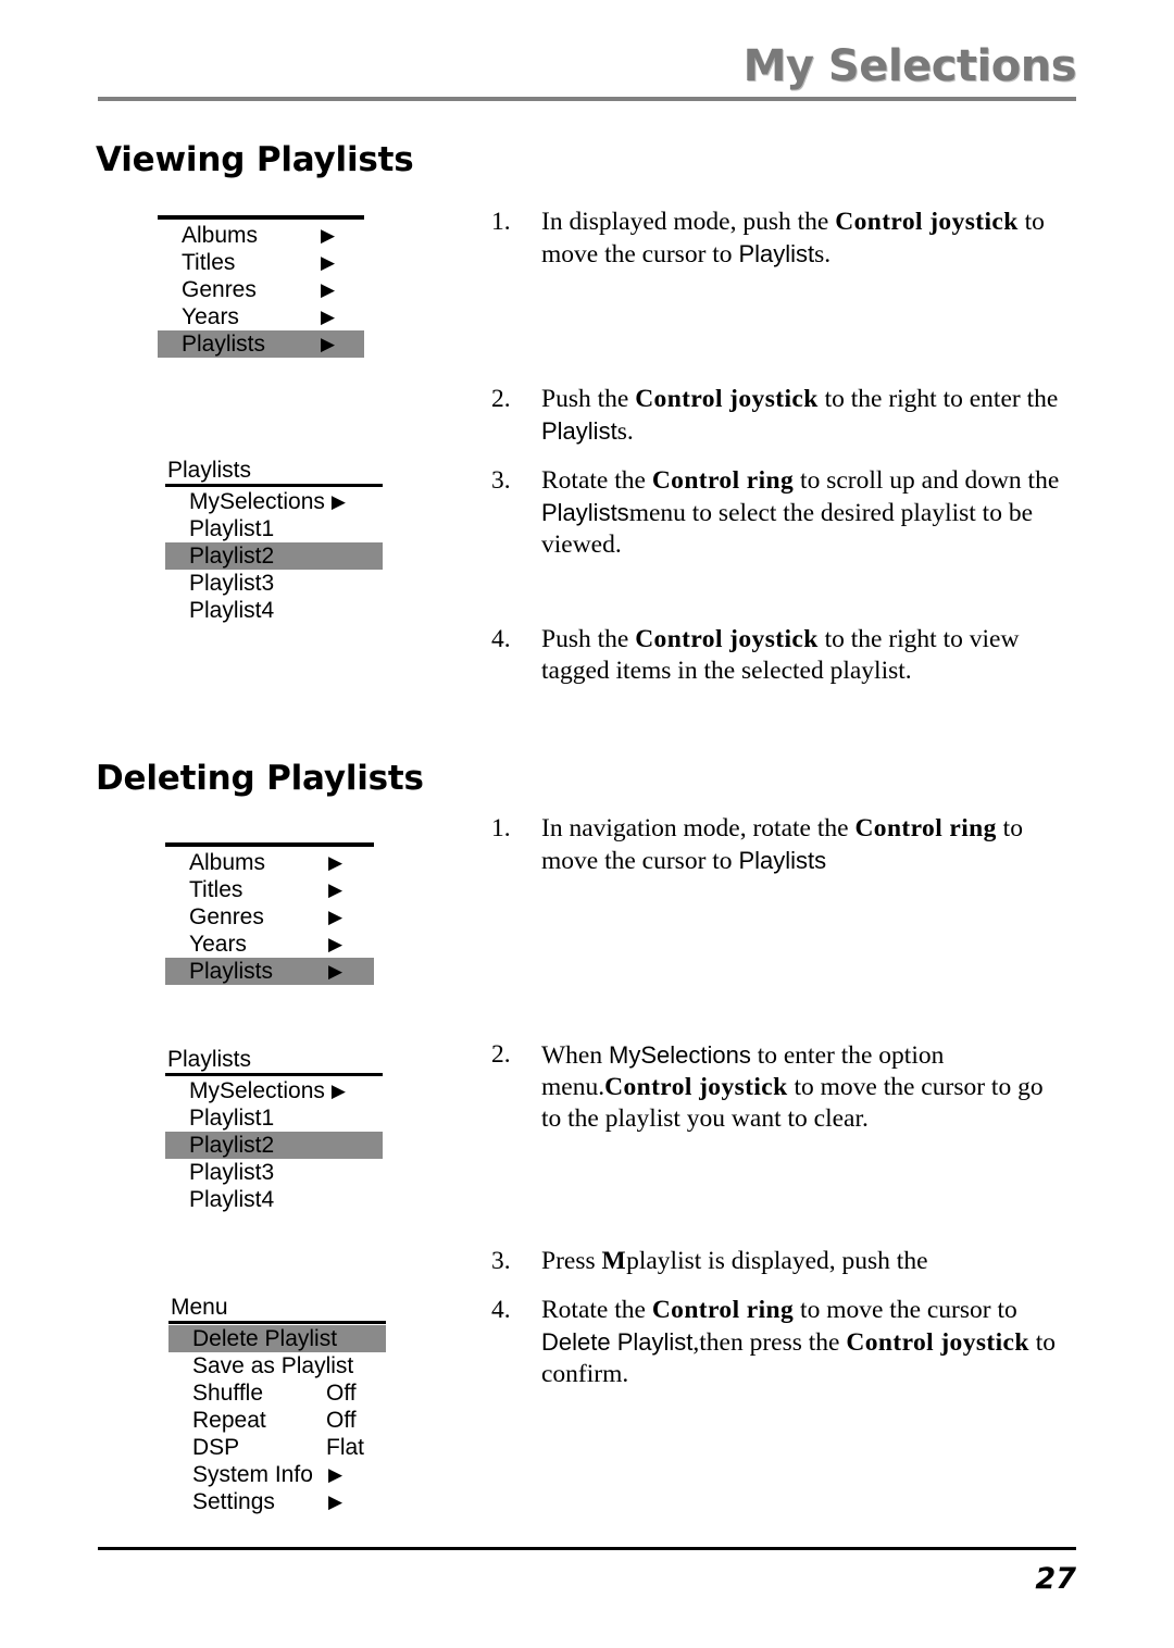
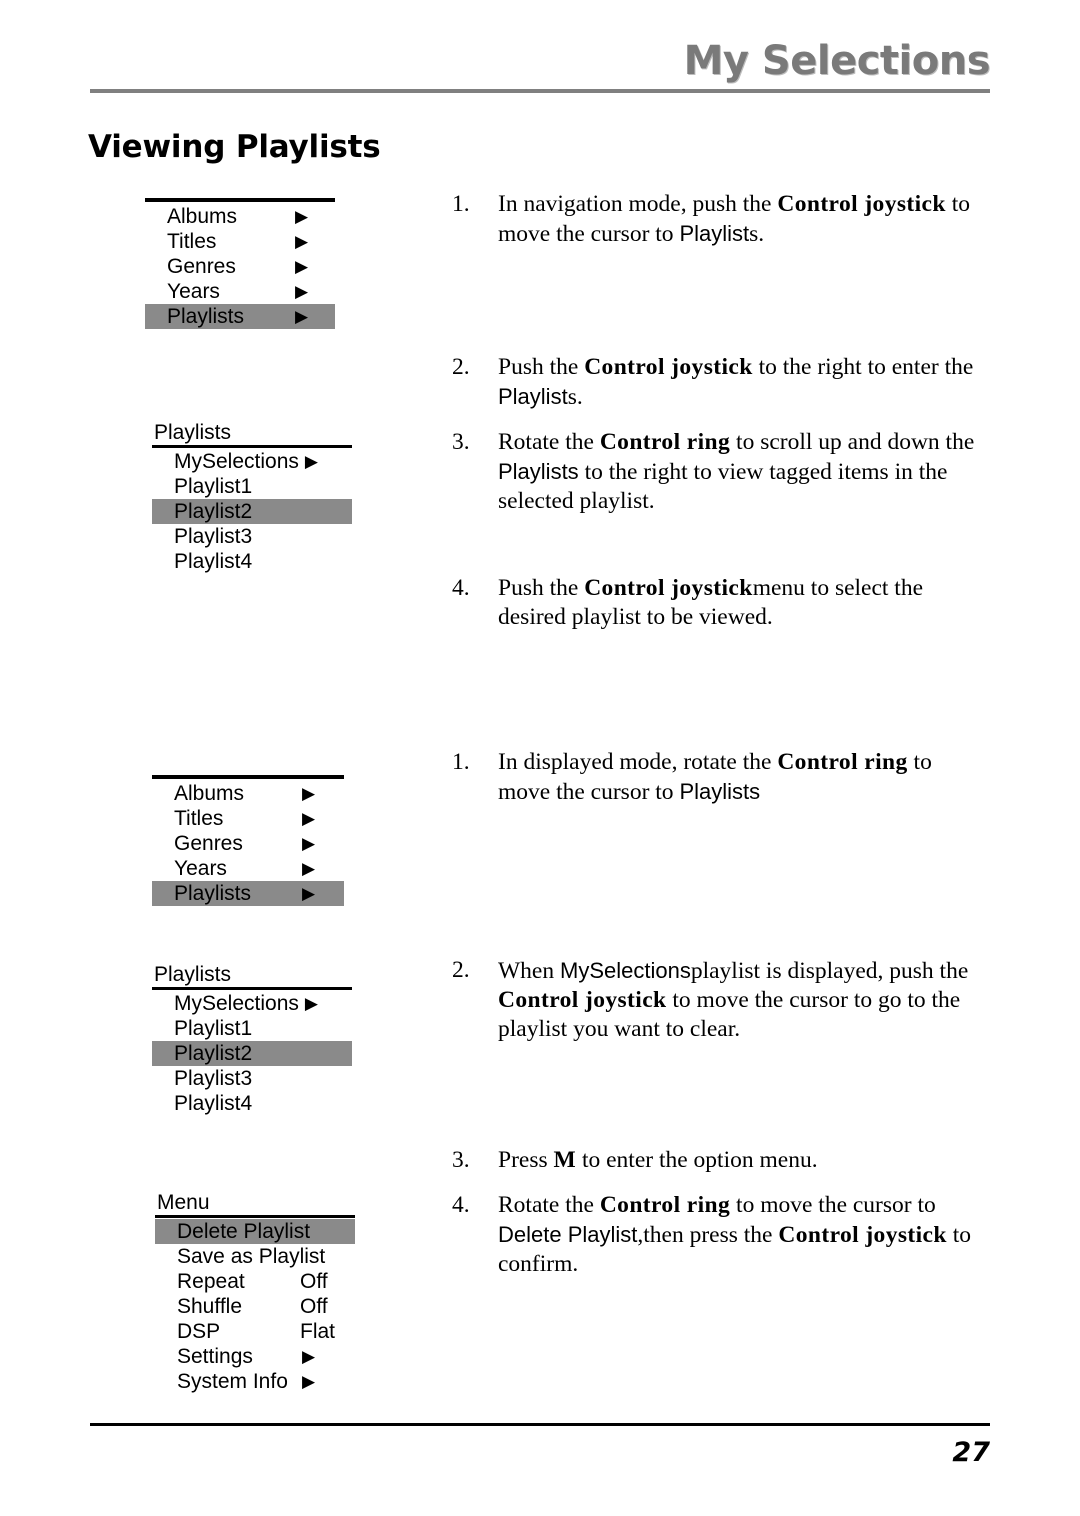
  My Selections
  Viewing Playlists
  Albums
  ▶
  Titles
  ▶
  Genres
  ▶
  Years
  ▶
  Playlists
  ▶
  Playlists
  MySelections
  ▶
  Playlist1
  Playlist2
  Playlist3
  Playlist4
  1.
- In displayed mode, push the Control joystick to move the cursor to Playlists.
+ In navigation mode, push the Control joystick to move the cursor to Playlists.
  2.
  Push the Control joystick to the right to enter the Playlists.
  3.
- Rotate the Control ring to scroll up and down the Playlistsmenu to select the desired playlist to be viewed.
+ Rotate the Control ring to scroll up and down the Playlists to the right to view tagged items in the selected playlist.
  4.
- Push the Control joystick to the right to view tagged items in the selected playlist.
+ Push the Control joystickmenu to select the desired playlist to be viewed.
- Deleting Playlists
  Albums
  ▶
  Titles
  ▶
  Genres
  ▶
  Years
  ▶
  Playlists
  ▶
  Playlists
  MySelections
  ▶
  Playlist1
  Playlist2
  Playlist3
  Playlist4
  Menu
  Delete Playlist
  Save as Playlist
- Shuffle
+ Repeat
  Off
- Repeat
+ Shuffle
  Off
  DSP
  Flat
- System Info
+ Settings
  ▶
- Settings
+ System Info
  ▶
  1.
- In navigation mode, rotate the Control ring to move the cursor to Playlists
+ In displayed mode, rotate the Control ring to move the cursor to Playlists
  2.
- When MySelections to enter the option menu.Control joystick to move the cursor to go to the playlist you want to clear.
+ When MySelectionsplaylist is displayed, push the Control joystick to move the cursor to go to the playlist you want to clear.
  3.
- Press Mplaylist is displayed, push the
+ Press M to enter the option menu.
  4.
  Rotate the Control ring to move the cursor to Delete Playlist,then press the Control joystick to confirm.
  27
